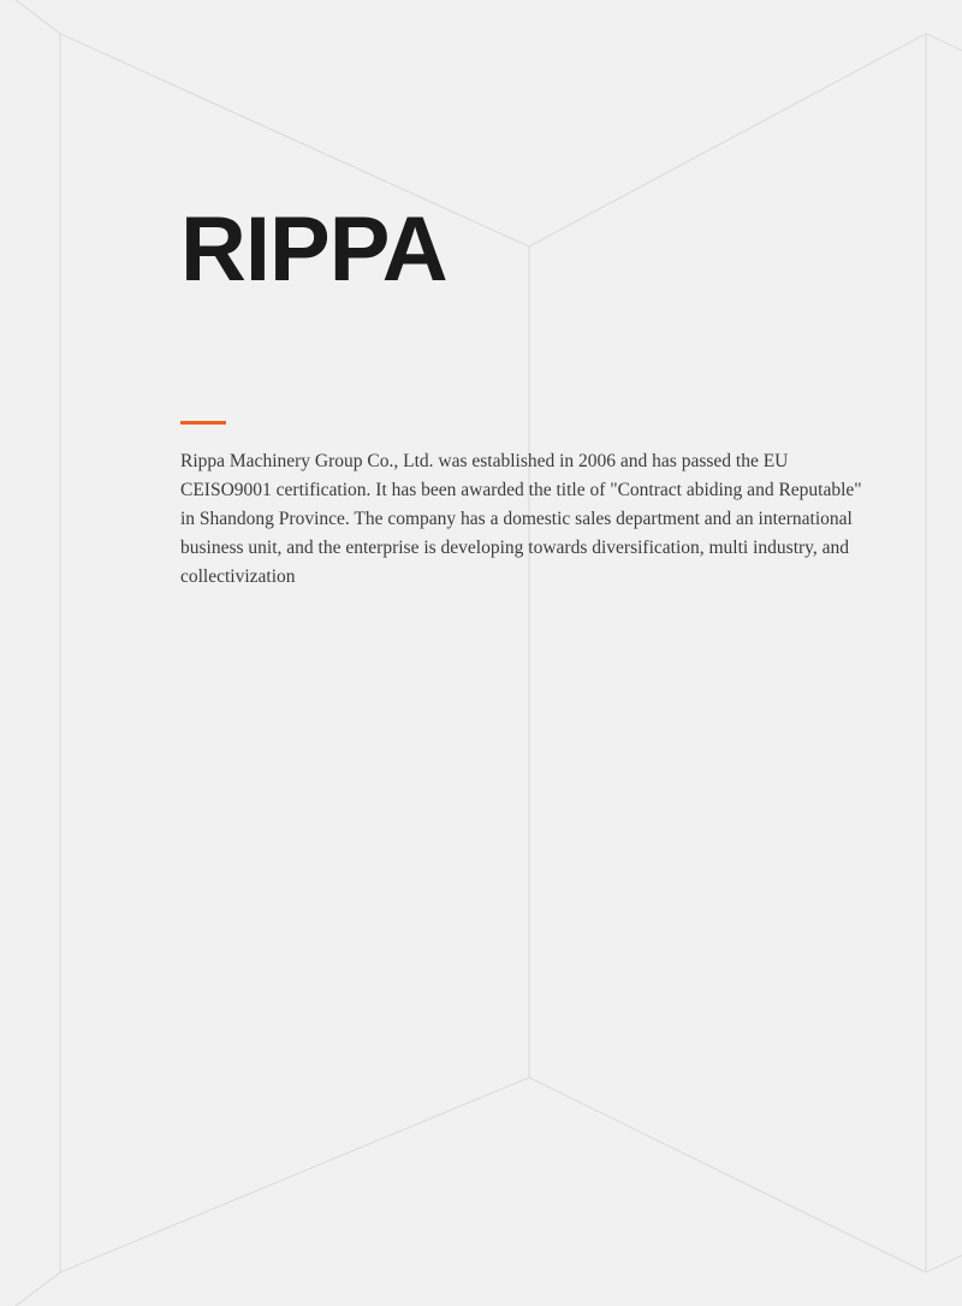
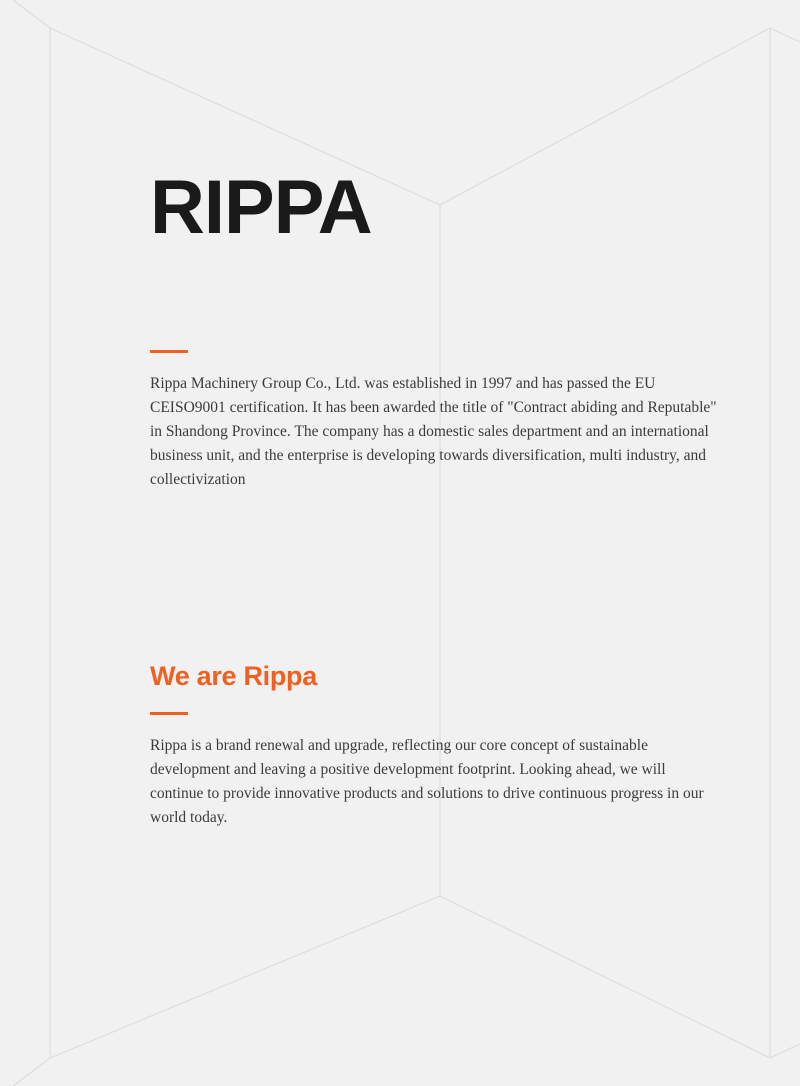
  RIPPA
- Rippa Machinery Group Co., Ltd. was established in 2006 and has passed the EU CEISO9001 certification. It has been awarded the title of "Contract abiding and Reputable" in Shandong Province. The company has a domestic sales department and an international business unit, and the enterprise is developing towards diversification, multi industry, and collectivization
+ Rippa Machinery Group Co., Ltd. was established in 1997 and has passed the EU CEISO9001 certification. It has been awarded the title of "Contract abiding and Reputable" in Shandong Province. The company has a domestic sales department and an international business unit, and the enterprise is developing towards diversification, multi industry, and collectivization
+ We are Rippa
+ Rippa is a brand renewal and upgrade, reflecting our core concept of sustainable development and leaving a positive development footprint. Looking ahead, we will continue to provide innovative products and solutions to drive continuous progress in our world today.
